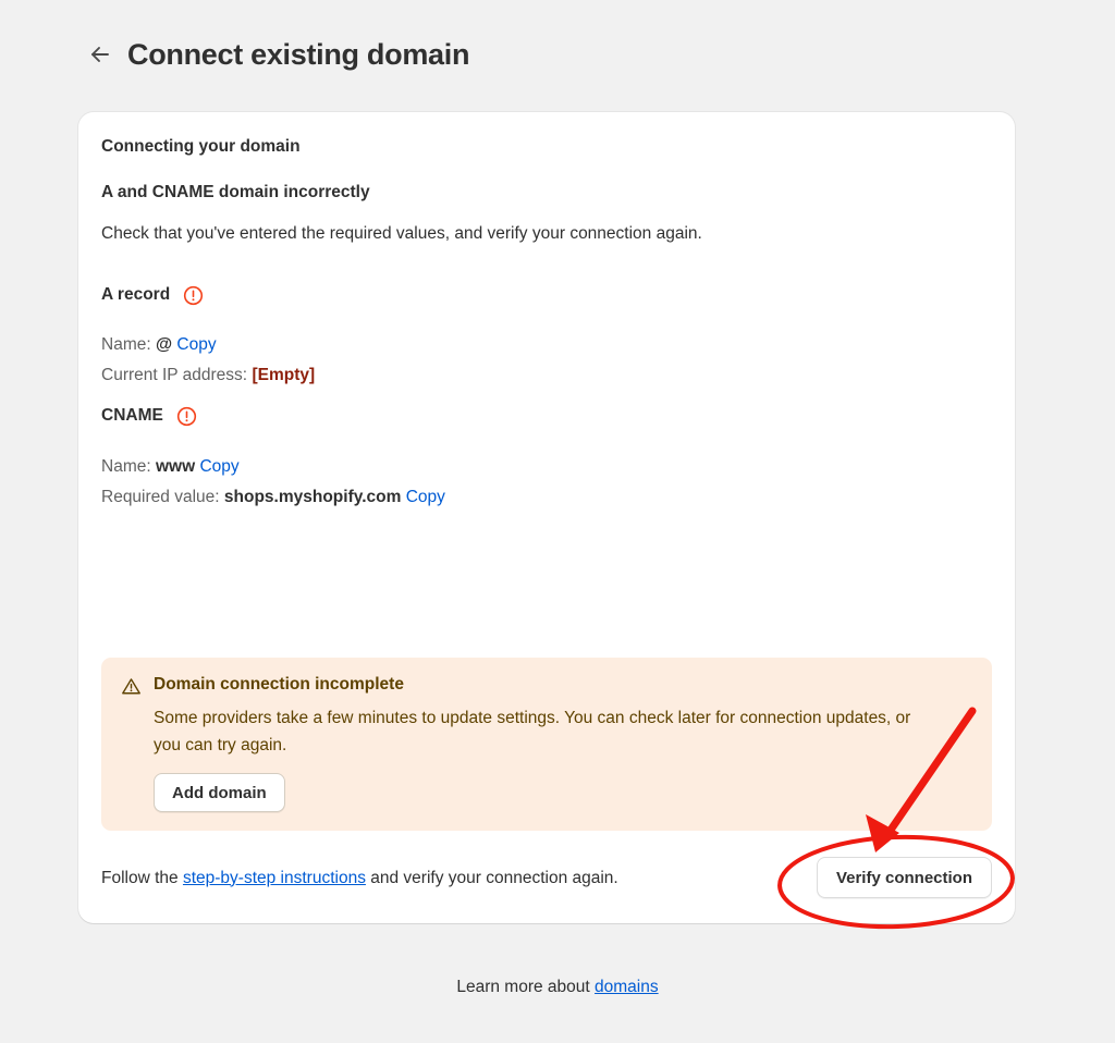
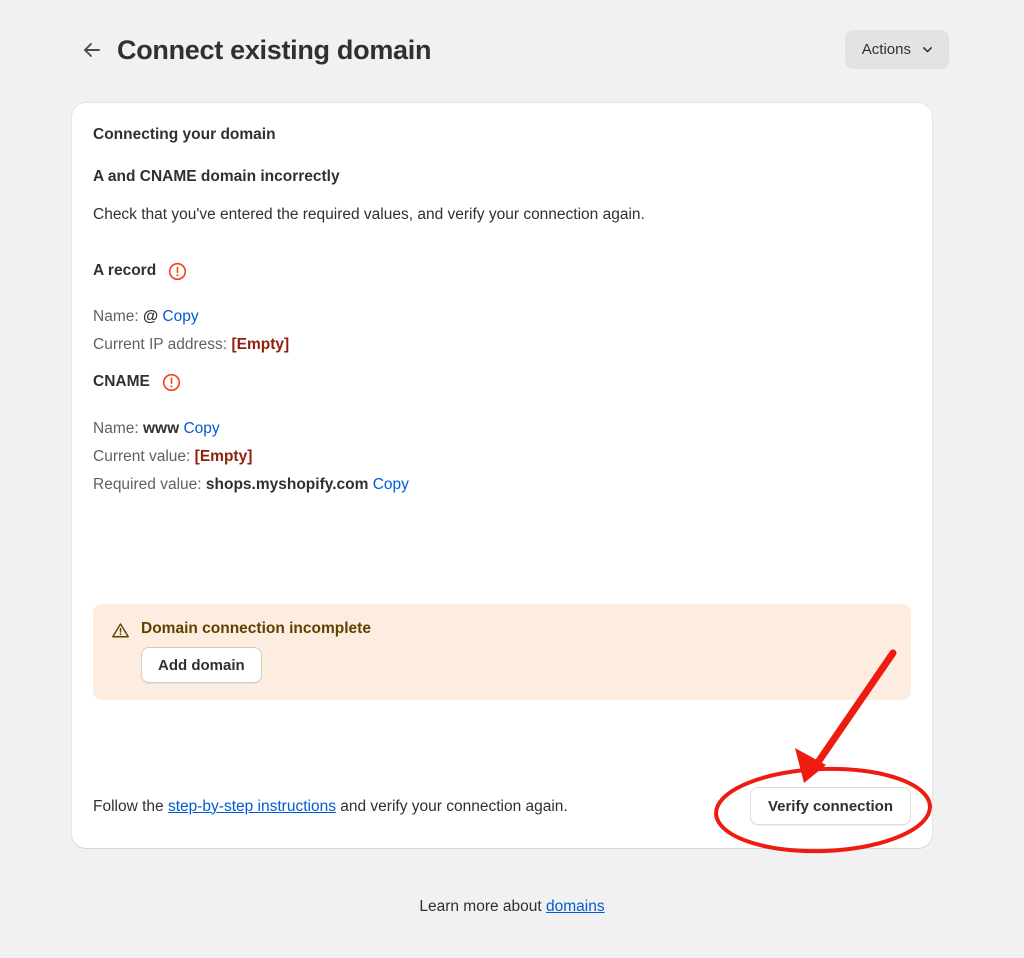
  Connect existing domain
+ Actions
  Connecting your domain
  A and CNAME domain incorrectly
  Check that you've entered the required values, and verify your connection again.
  A record
  Name: @ Copy
  Current IP address: [Empty]
  CNAME
  Name: www Copy
+ Current value: [Empty]
  Required value: shops.myshopify.com Copy
  Domain connection incomplete
- Some providers take a few minutes to update settings. You can check later for connection updates, or you can try again.
  Add domain
  Follow the step-by-step instructions and verify your connection again.
  Verify connection
  Learn more about domains
